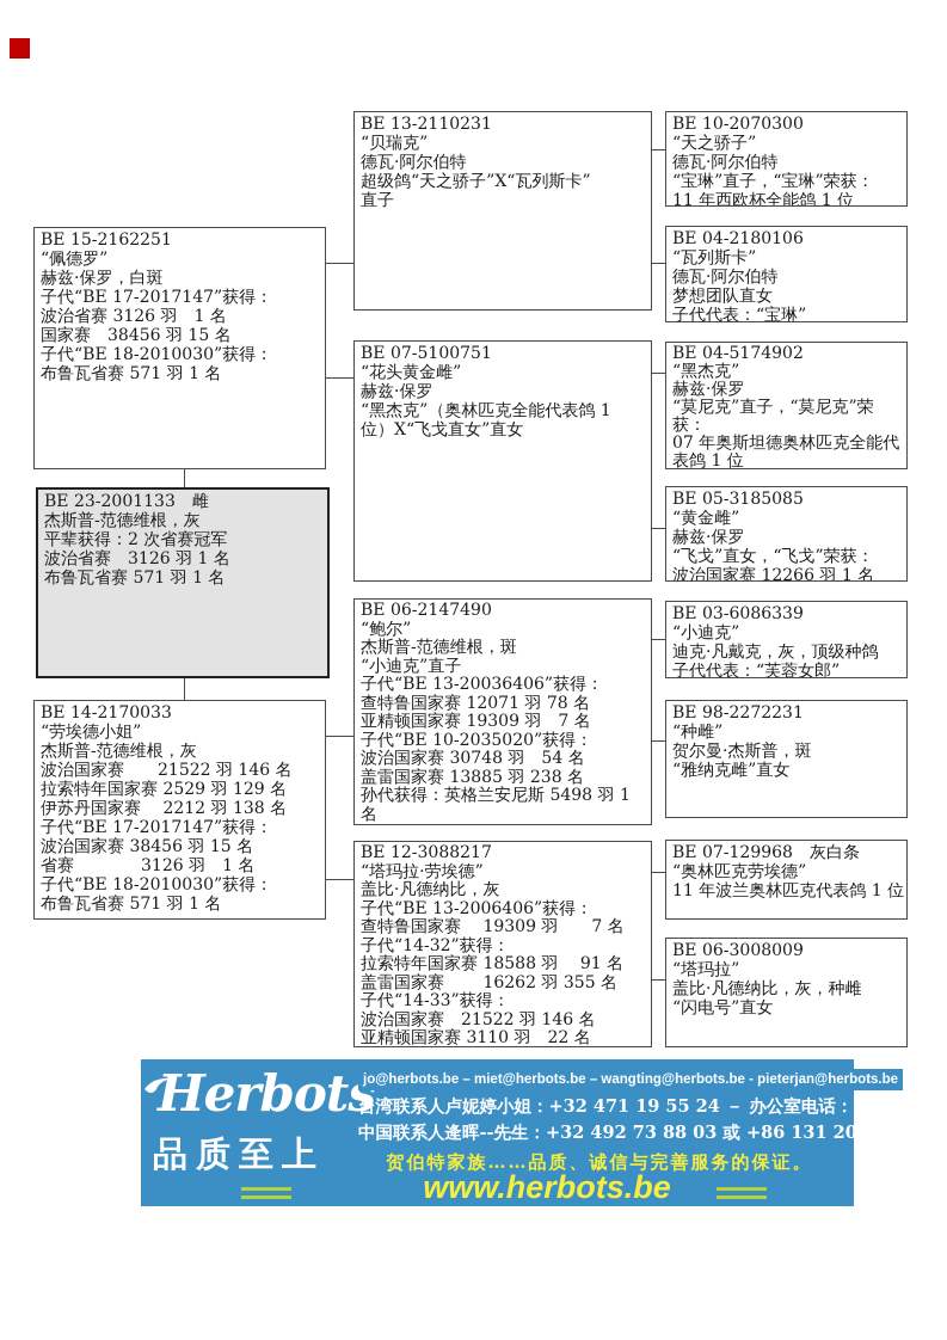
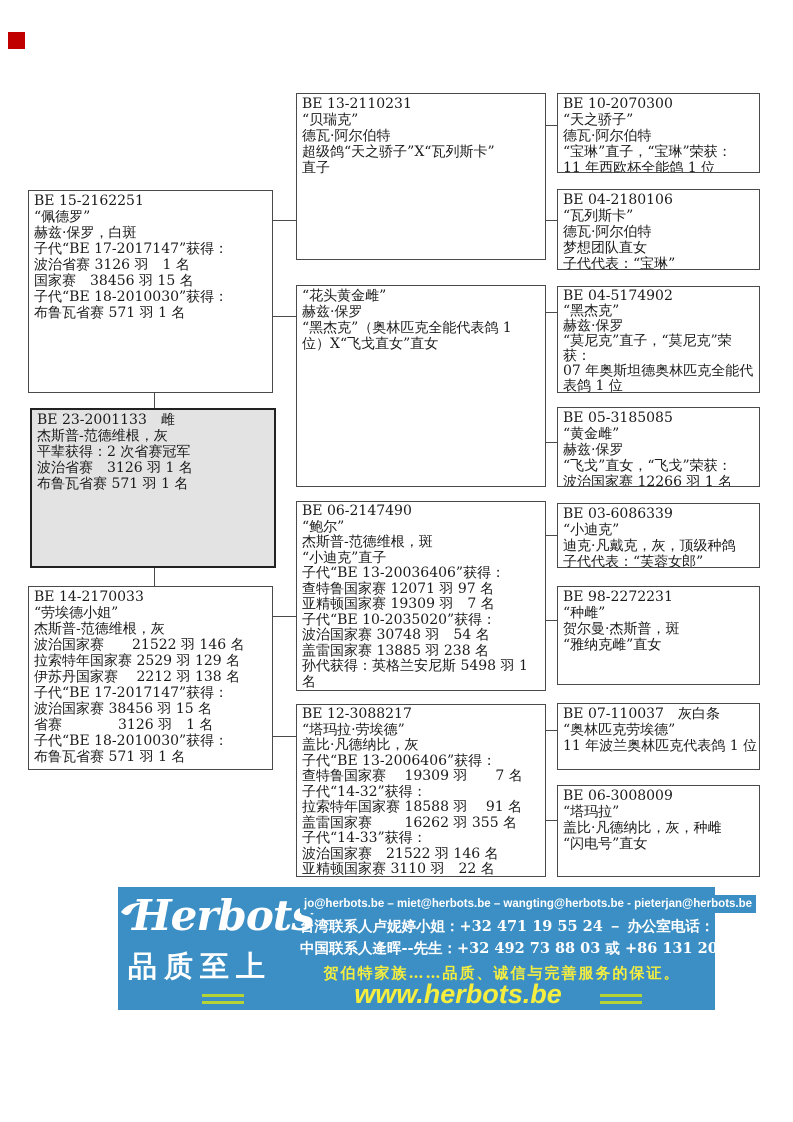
  BE 15-2162251
  “佩德罗”
  赫兹·保罗，白斑
  子代“BE 17-2017147”获得：
  波治省赛 3126 羽 1 名
  国家赛 38456 羽 15 名
  子代“BE 18-2010030”获得：
  布鲁瓦省赛 571 羽 1 名
  BE 23-2001133 雌
  杰斯普-范德维根，灰
  平辈获得：2 次省赛冠军
  波治省赛 3126 羽 1 名
  布鲁瓦省赛 571 羽 1 名
  BE 14-2170033
  “劳埃德小姐”
  杰斯普-范德维根，灰
  波治国家赛 21522 羽 146 名
  拉索特年国家赛 2529 羽 129 名
  伊苏丹国家赛 2212 羽 138 名
  子代“BE 17-2017147”获得：
  波治国家赛 38456 羽 15 名
  省赛 3126 羽 1 名
  子代“BE 18-2010030”获得：
  布鲁瓦省赛 571 羽 1 名
  BE 13-2110231
  “贝瑞克”
  德瓦·阿尔伯特
  超级鸽“天之骄子”X“瓦列斯卡”
  直子
- BE 07-5100751
  “花头黄金雌”
  赫兹·保罗
  “黑杰克”（奥林匹克全能代表鸽 1
  位）X“飞戈直女”直女
  BE 06-2147490
  “鲍尔”
  杰斯普-范德维根，斑
  “小迪克”直子
  子代“BE 13-20036406”获得：
- 查特鲁国家赛 12071 羽 78 名
+ 查特鲁国家赛 12071 羽 97 名
  亚精顿国家赛 19309 羽 7 名
  子代“BE 10-2035020”获得：
  波治国家赛 30748 羽 54 名
  盖雷国家赛 13885 羽 238 名
  孙代获得：英格兰安尼斯 5498 羽 1
  名
  BE 12-3088217
  “塔玛拉·劳埃德”
  盖比·凡德纳比，灰
  子代“BE 13-2006406”获得：
  查特鲁国家赛 19309 羽 7 名
  子代“14-32”获得：
  拉索特年国家赛 18588 羽 91 名
  盖雷国家赛 16262 羽 355 名
  子代“14-33”获得：
  波治国家赛 21522 羽 146 名
  亚精顿国家赛 3110 羽 22 名
  BE 10-2070300
  “天之骄子”
  德瓦·阿尔伯特
  “宝琳”直子，“宝琳”荣获：
  11 年西欧杯全能鸽 1 位
  BE 04-2180106
  “瓦列斯卡”
  德瓦·阿尔伯特
  梦想团队直女
  子代代表：“宝琳”
  BE 04-5174902
  “黑杰克”
  赫兹·保罗
  “莫尼克”直子，“莫尼克”荣
  获：
  07 年奥斯坦德奥林匹克全能代
  表鸽 1 位
  BE 05-3185085
  “黄金雌”
  赫兹·保罗
  “飞戈”直女，“飞戈”荣获：
  波治国家赛 12266 羽 1 名
  BE 03-6086339
  “小迪克”
  迪克·凡戴克，灰，顶级种鸽
  子代代表：“芙蓉女郎”
  BE 98-2272231
  “种雌”
  贺尔曼·杰斯普，斑
  “雅纳克雌”直女
- BE 07-129968 灰白条
+ BE 07-110037 灰白条
  “奥林匹克劳埃德”
  11 年波兰奥林匹克代表鸽 1 位
  BE 06-3008009
  “塔玛拉”
  盖比·凡德纳比，灰，种雌
  “闪电号”直女
  Herbots
  品质至上
  jo@herbots.be – miet@herbots.be – wangting@herbots.be - pieterjan@herbots.be
  台湾联系人卢妮婷小姐：+32 471 19 55 24 － 办公室电话：+32 11 78
  中国联系人逄晖--先生：+32 492 73 88 03 或 +86 131 2015 0755
  贺伯特家族……品质、诚信与完善服务的保证。
  www.herbots.be
